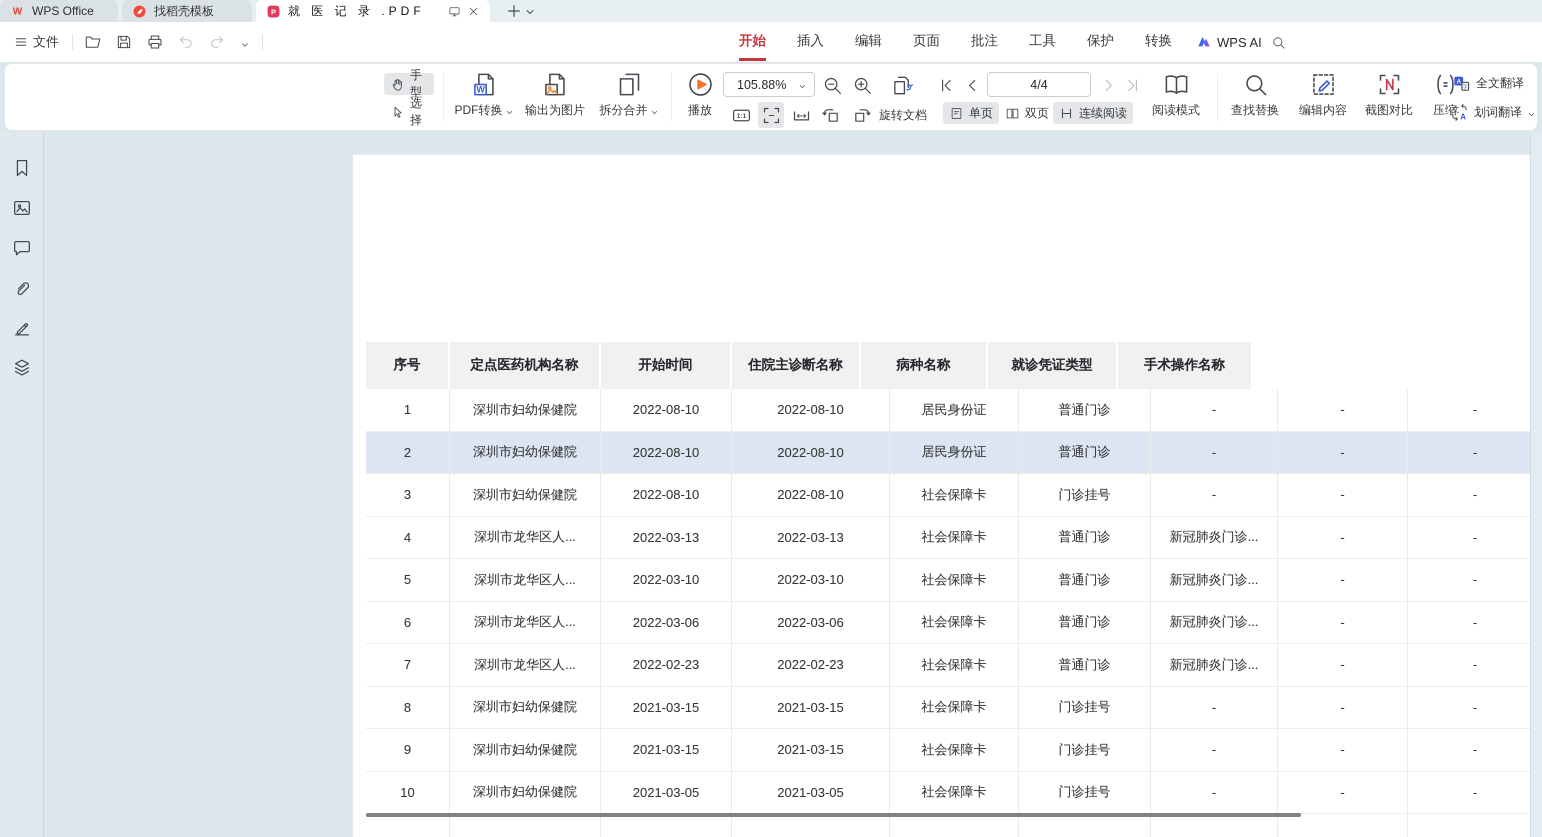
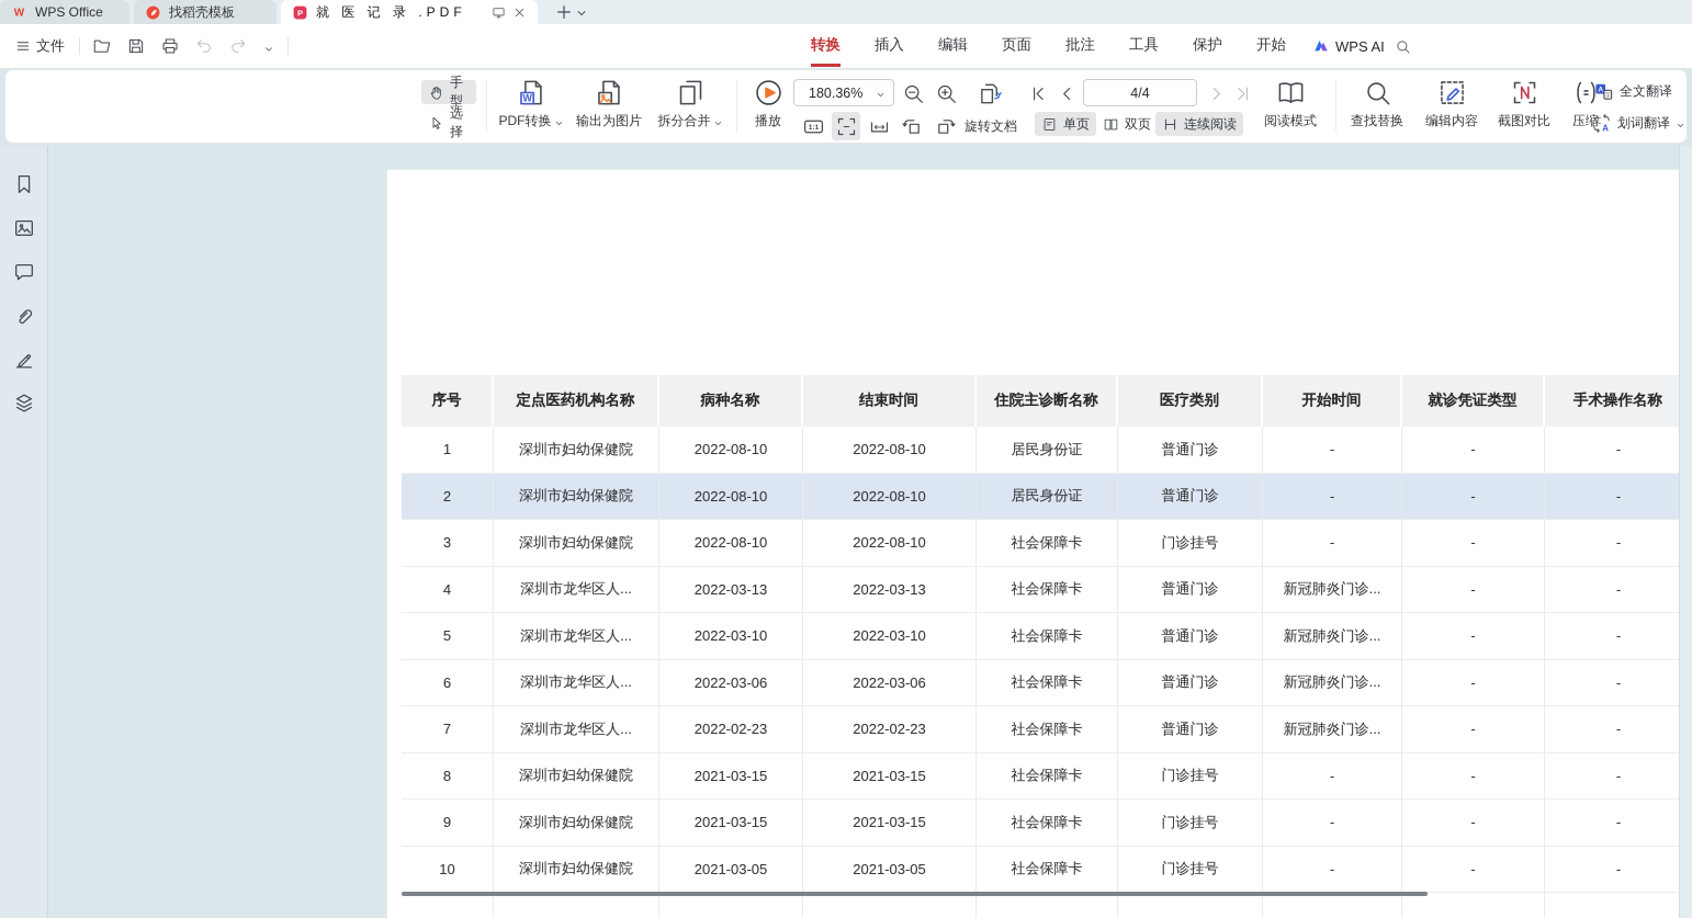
  W
  WPS Office
  找稻壳模板
  P
  就 医 记 录 .PDF
  文件
- 开始
+ 转换
  插入
  编辑
  页面
  批注
  工具
  保护
- 转换
+ 开始
  WPS AI
  手型
  选择
  W
  PDF转换
  输出为图片
  拆分合并
  播放
- 105.88%
+ 180.36%
  旋转文档
  4/4
  单页
  双页
  连续阅读
  阅读模式
  查找替换
  编辑内容
  截图对比
  压缩
  全文翻译
  文
  A
  划词翻译
  序号
  定点医药机构名称
- 开始时间
+ 病种名称
+ 结束时间
  住院主诊断名称
+ 医疗类别
- 病种名称
+ 开始时间
  就诊凭证类型
  手术操作名称
  1
  深圳市妇幼保健院
  2022-08-10
  2022-08-10
  居民身份证
  普通门诊
  -
  -
  -
  2
  深圳市妇幼保健院
  2022-08-10
  2022-08-10
  居民身份证
  普通门诊
  -
  -
  -
  3
  深圳市妇幼保健院
  2022-08-10
  2022-08-10
  社会保障卡
  门诊挂号
  -
  -
  -
  4
  深圳市龙华区人...
  2022-03-13
  2022-03-13
  社会保障卡
  普通门诊
  新冠肺炎门诊...
  -
  -
  5
  深圳市龙华区人...
  2022-03-10
  2022-03-10
  社会保障卡
  普通门诊
  新冠肺炎门诊...
  -
  -
  6
  深圳市龙华区人...
  2022-03-06
  2022-03-06
  社会保障卡
  普通门诊
  新冠肺炎门诊...
  -
  -
  7
  深圳市龙华区人...
  2022-02-23
  2022-02-23
  社会保障卡
  普通门诊
  新冠肺炎门诊...
  -
  -
  8
  深圳市妇幼保健院
  2021-03-15
  2021-03-15
  社会保障卡
  门诊挂号
  -
  -
  -
  9
  深圳市妇幼保健院
  2021-03-15
  2021-03-15
  社会保障卡
  门诊挂号
  -
  -
  -
  10
  深圳市妇幼保健院
  2021-03-05
  2021-03-05
  社会保障卡
  门诊挂号
  -
  -
  -
